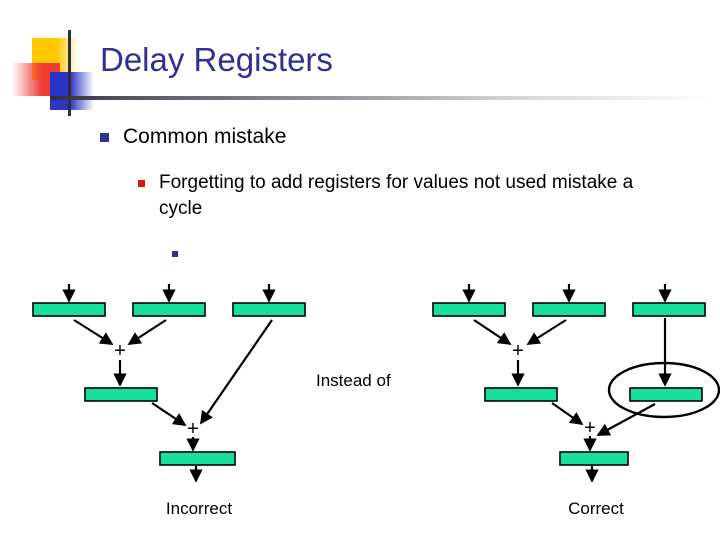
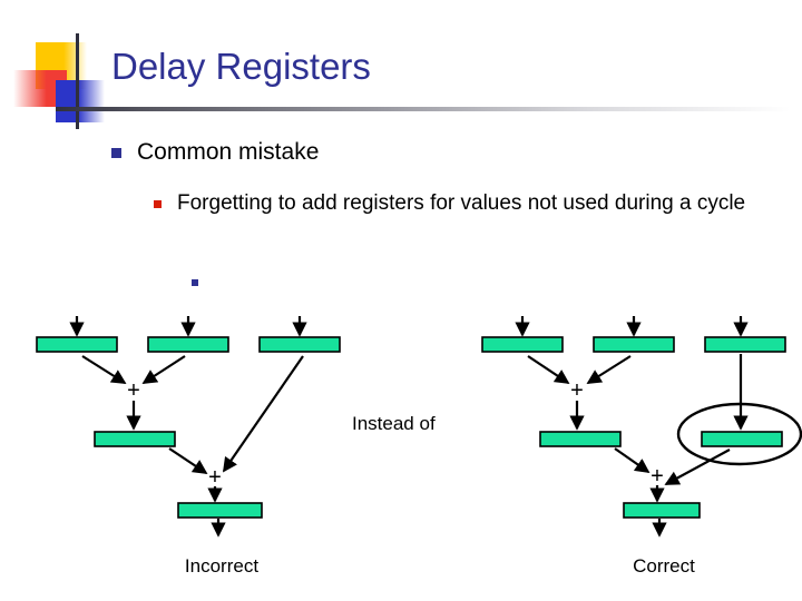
  Delay Registers
  Common mistake
- Forgetting to add registers for values not used mistake a cycle
+ Forgetting to add registers for values not used during a cycle
  +
  +
  +
  +
  Instead of
  Incorrect
  Correct
